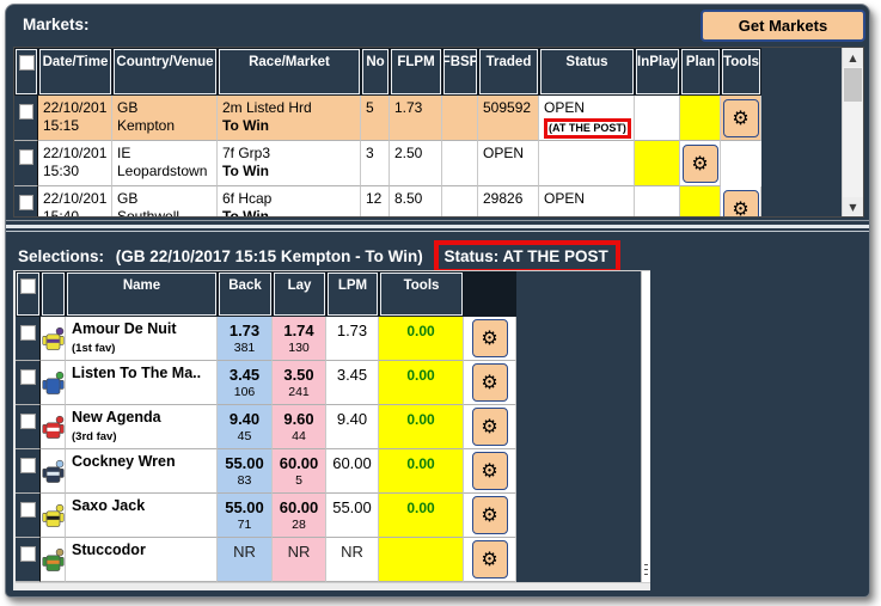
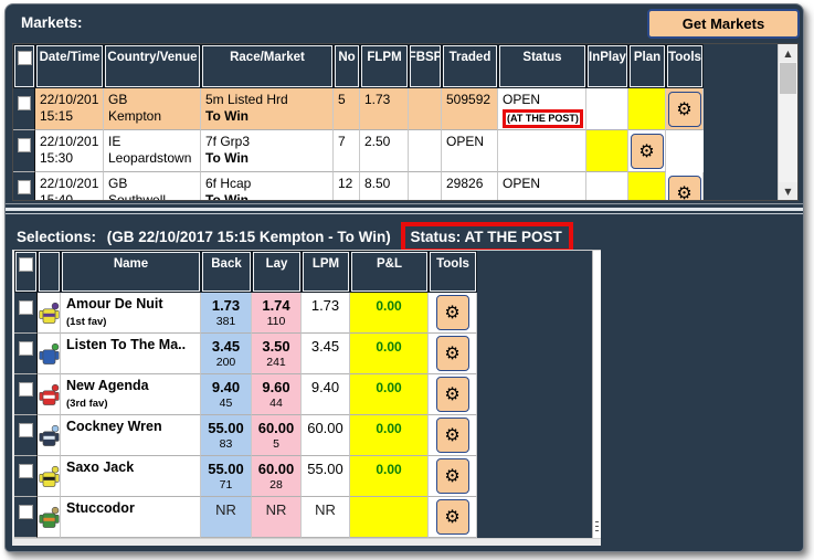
  Markets:
  Get Markets
  Date/Time
  Country/Venue
  Race/Market
  No
  FLPM
  FBSP
  Traded
  Status
  InPlay
  Plan
  Tools
  22/10/201
  15:15
  GB
  Kempton
- 2m Listed Hrd
+ 5m Listed Hrd
  To Win
  5
  1.73
  509592
  OPEN
  (AT THE POST)
  ⚙
  22/10/201
  15:30
  IE
  Leopardstown
  7f Grp3
  To Win
- 3
+ 7
  2.50
  OPEN
  ⚙
  22/10/201
  GB
  6f Hcap
  12
  8.50
  29826
  OPEN
  ⚙
  ▲
  ▼
  Selections: (GB 22/10/2017 15:15 Kempton - To Win) Status: AT THE POST
  Name
  Back
  Lay
  LPM
+ P&L
  Tools
  Amour De Nuit
  (1st fav)
  1.73
  381
  1.74
- 130
+ 110
  1.73
  0.00
  ⚙
  Listen To The Ma..
  3.45
- 106
+ 200
  3.50
  241
  3.45
  0.00
  ⚙
  New Agenda
  (3rd fav)
  9.40
  45
  9.60
  44
  9.40
  0.00
  ⚙
  Cockney Wren
  55.00
  83
  60.00
  5
  60.00
  0.00
  ⚙
  Saxo Jack
  55.00
  71
  60.00
  28
  55.00
  0.00
  ⚙
  Stuccodor
  NR
  NR
  NR
  ⚙
